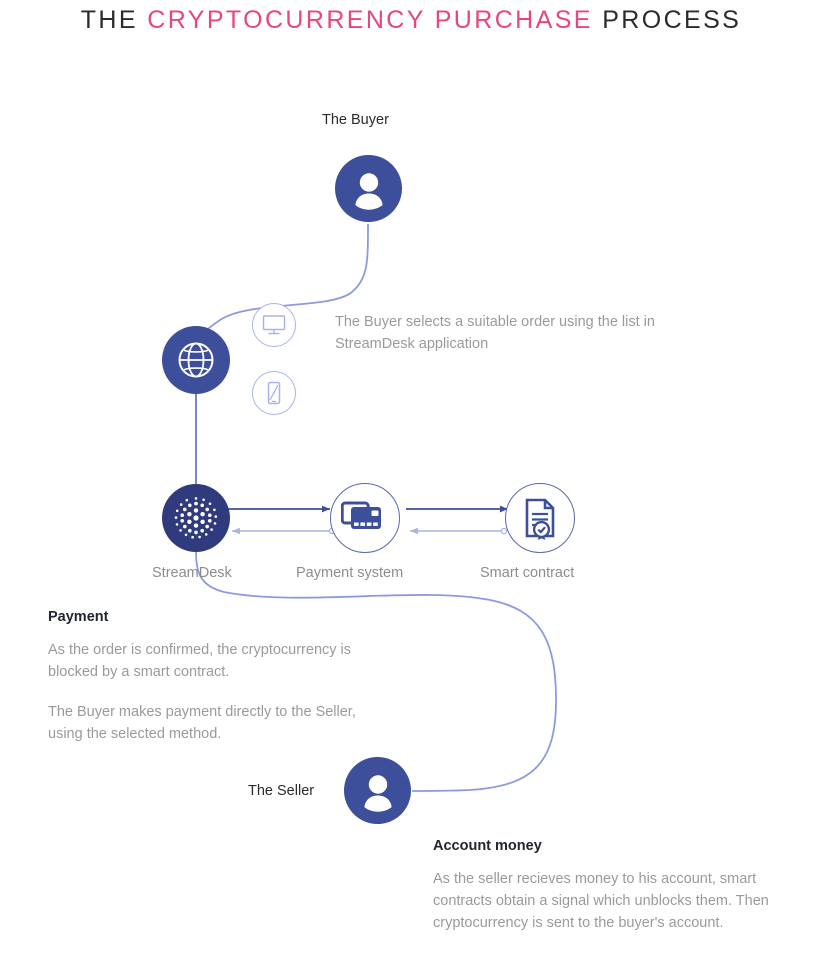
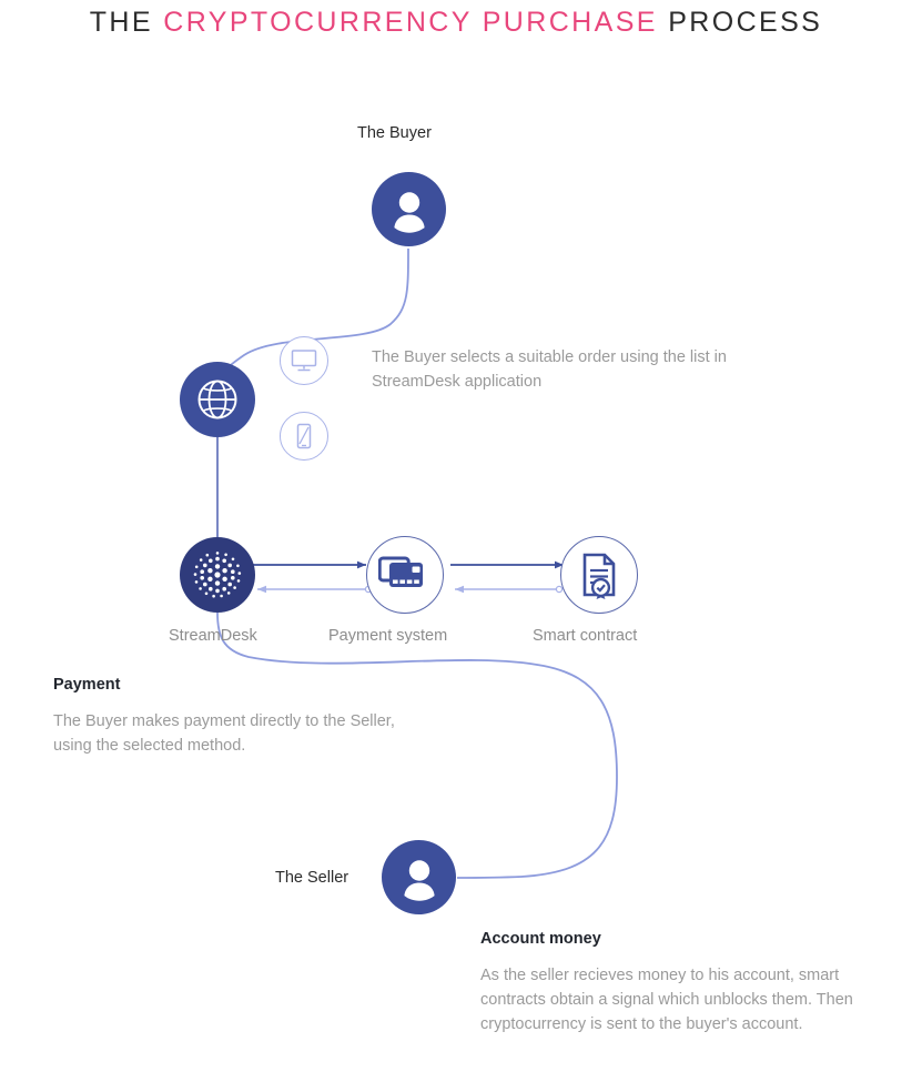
  THE CRYPTOCURRENCY PURCHASE PROCESS
  The Buyer
  The Buyer selects a suitable order using the list in StreamDesk application
  StreamDesk
  Payment system
  Smart contract
  Payment
- As the order is confirmed, the cryptocurrency is blocked by a smart contract.
  The Buyer makes payment directly to the Seller, using the selected method.
  The Seller
  Account money
  As the seller recieves money to his account, smart contracts obtain a signal which unblocks them. Then cryptocurrency is sent to the buyer's account.
